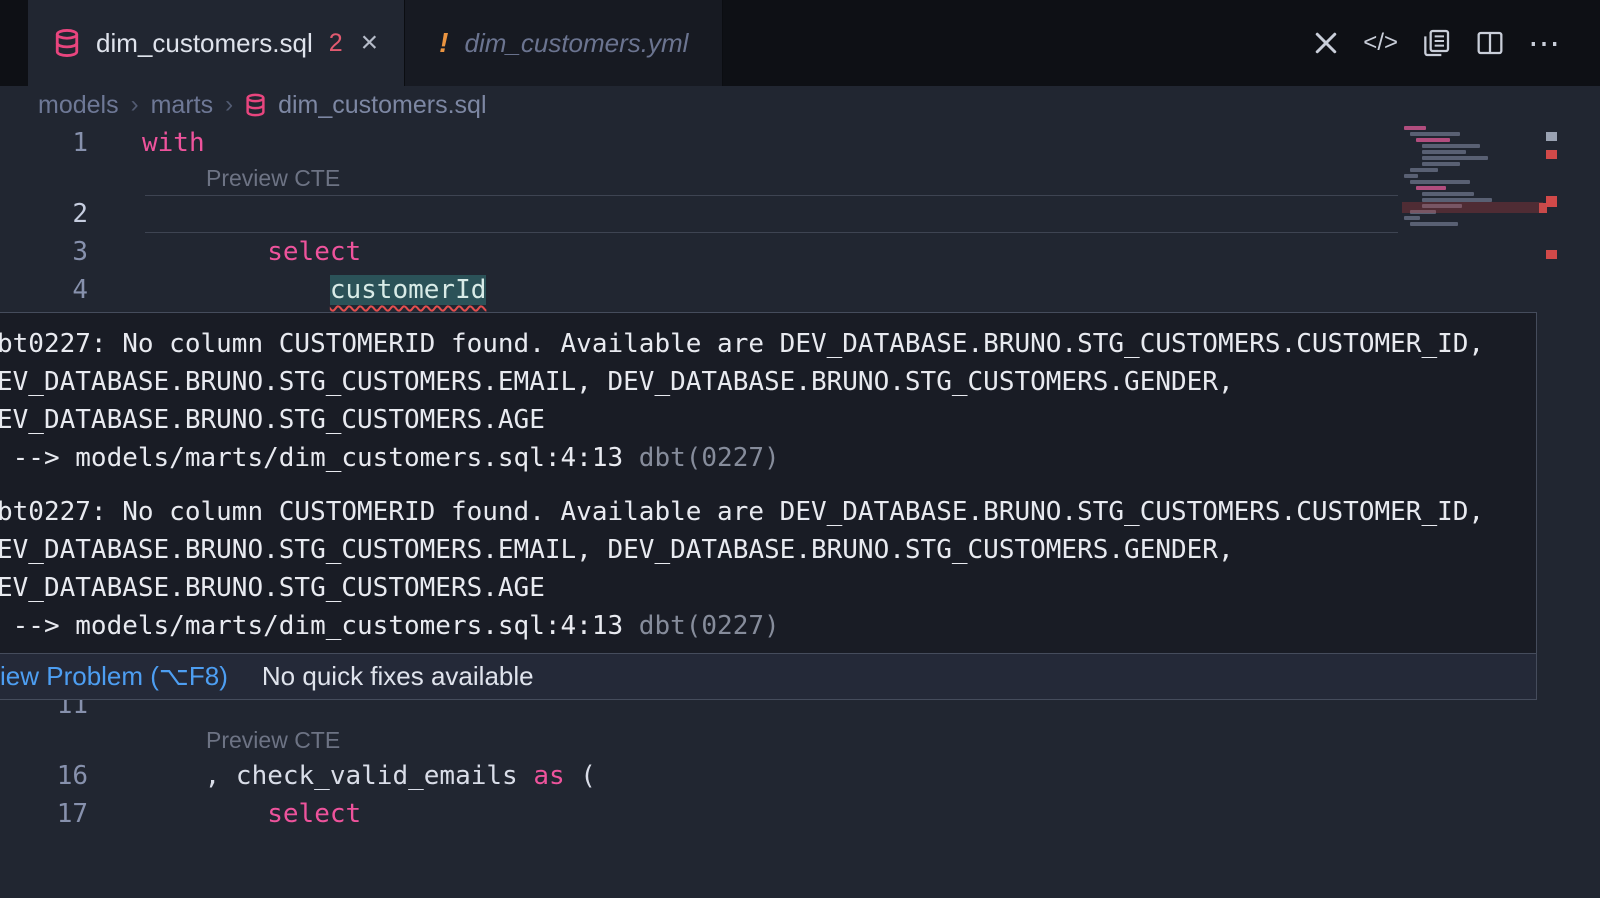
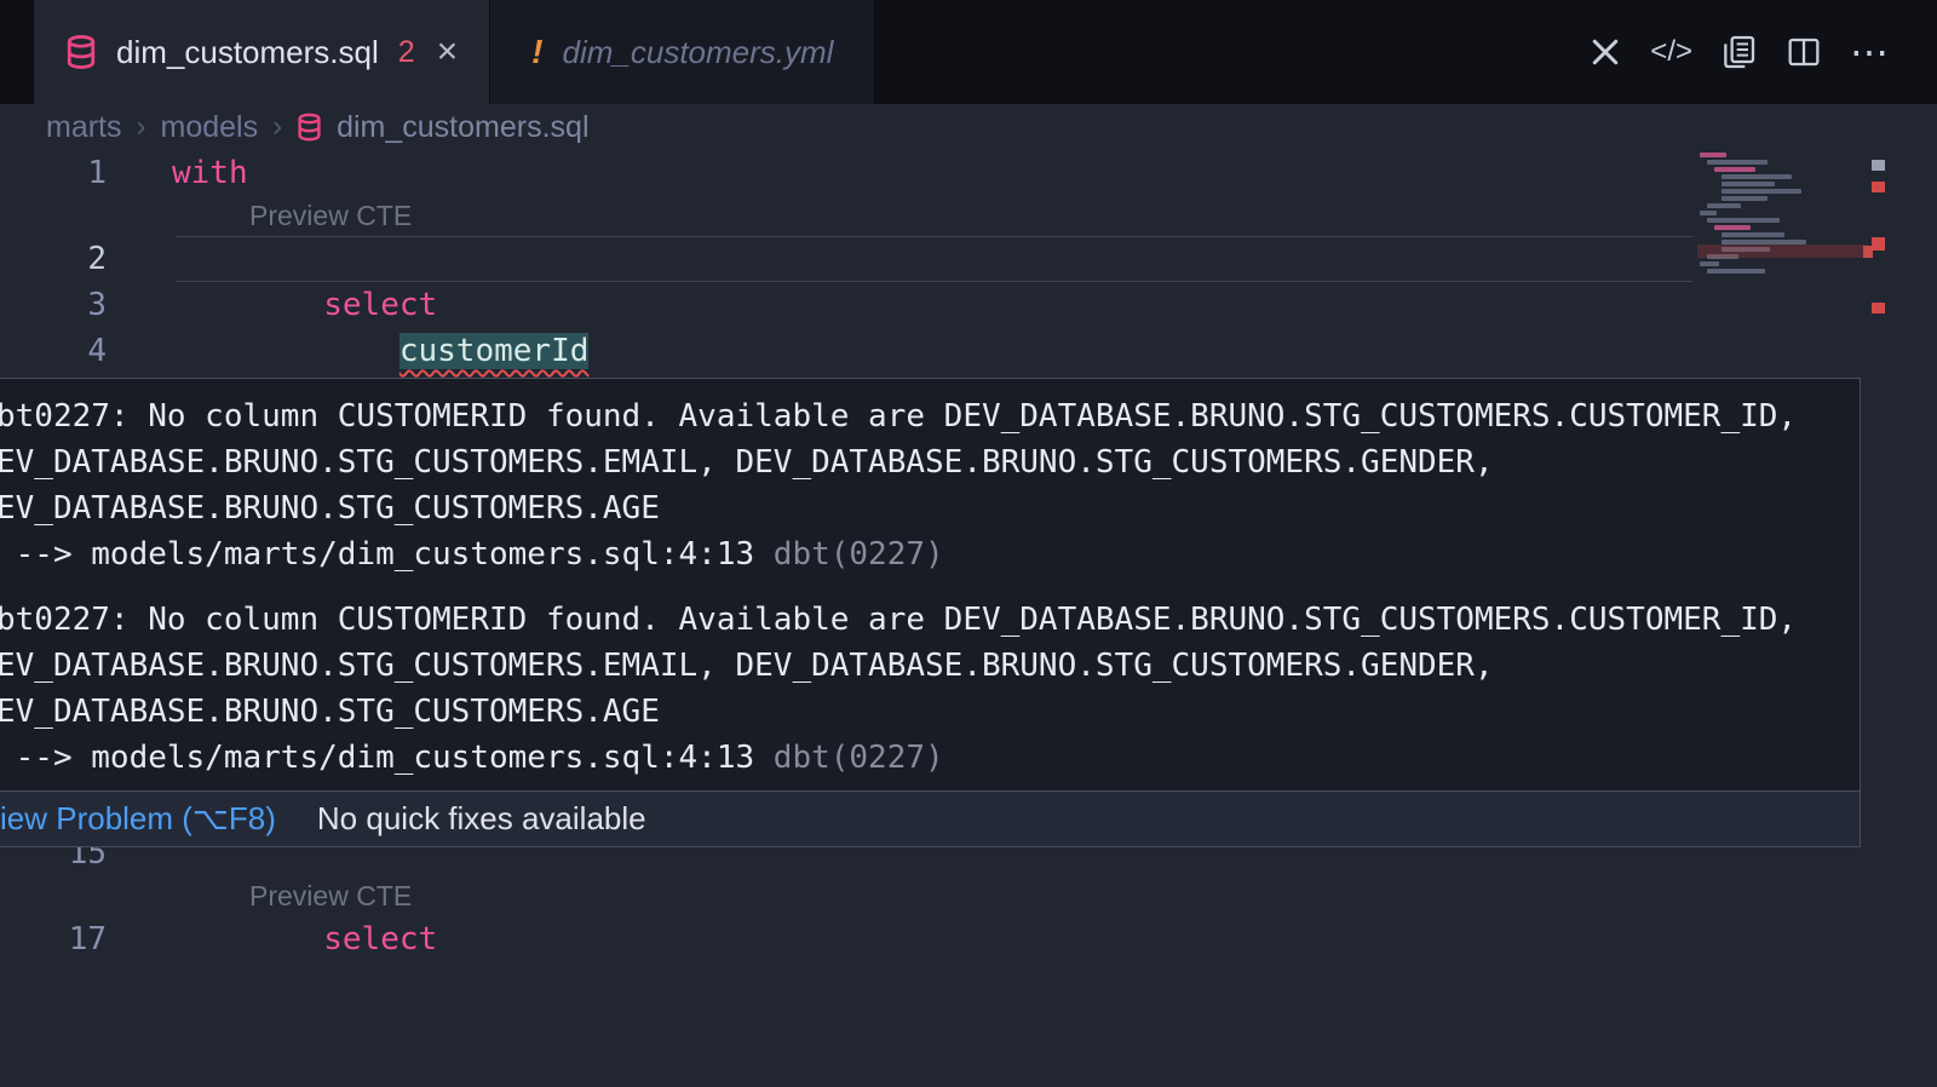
  dim_customers.sql
  2
  ×
  !
  dim_customers.yml
  </>
  ⋯
- models
+ marts
  ›
- marts
+ models
  ›
  dim_customers.sql
  1
  with
  Preview CTE
  2
  3
  select
  4
  customerId
- 11
+ 15
  Preview CTE
- 16
- , check_valid_emails as (
  17
  select
  bt0227: No column CUSTOMERID found. Available are DEV_DATABASE.BRUNO.STG_CUSTOMERS.CUSTOMER_ID,
  EV_DATABASE.BRUNO.STG_CUSTOMERS.EMAIL, DEV_DATABASE.BRUNO.STG_CUSTOMERS.GENDER,
  EV_DATABASE.BRUNO.STG_CUSTOMERS.AGE
  --> models/marts/dim_customers.sql:4:13 dbt(0227)
  bt0227: No column CUSTOMERID found. Available are DEV_DATABASE.BRUNO.STG_CUSTOMERS.CUSTOMER_ID,
  EV_DATABASE.BRUNO.STG_CUSTOMERS.EMAIL, DEV_DATABASE.BRUNO.STG_CUSTOMERS.GENDER,
  EV_DATABASE.BRUNO.STG_CUSTOMERS.AGE
  --> models/marts/dim_customers.sql:4:13 dbt(0227)
  iew Problem (⌥F8)
  No quick fixes available
